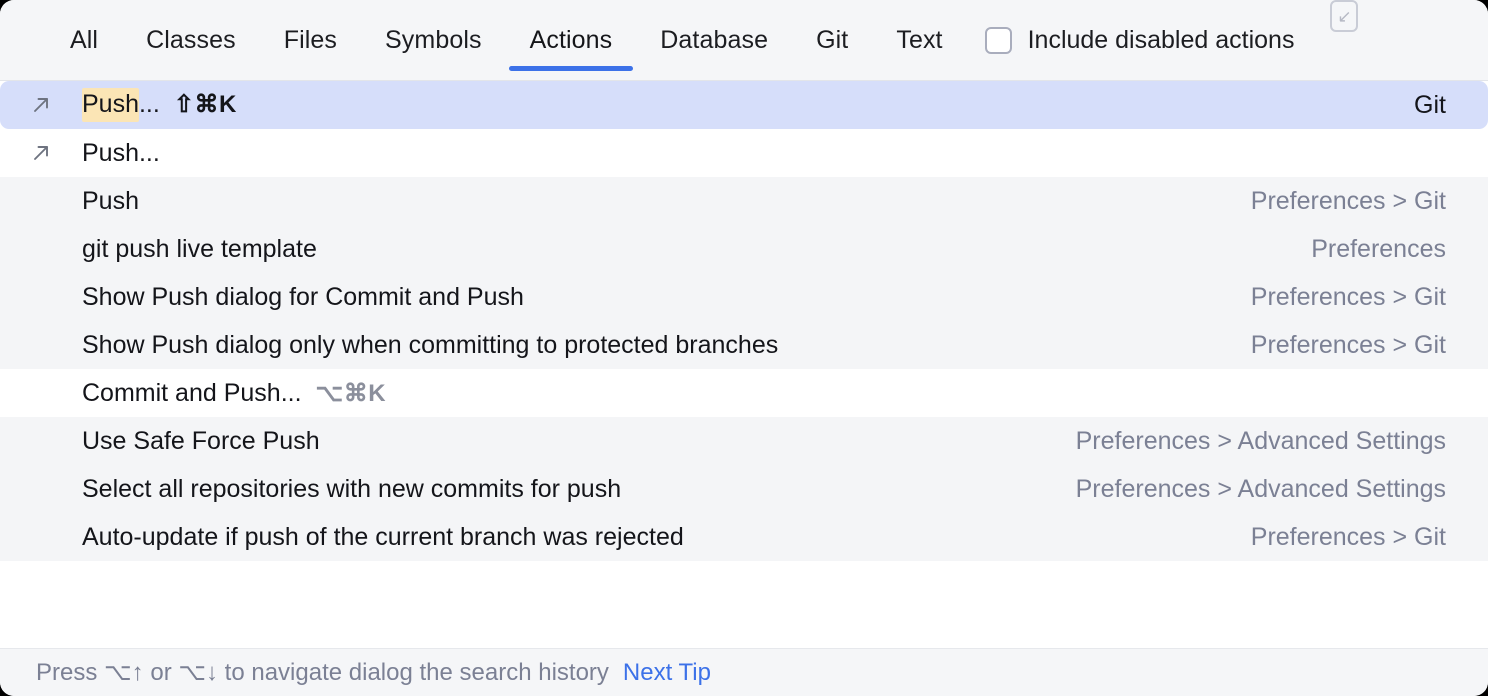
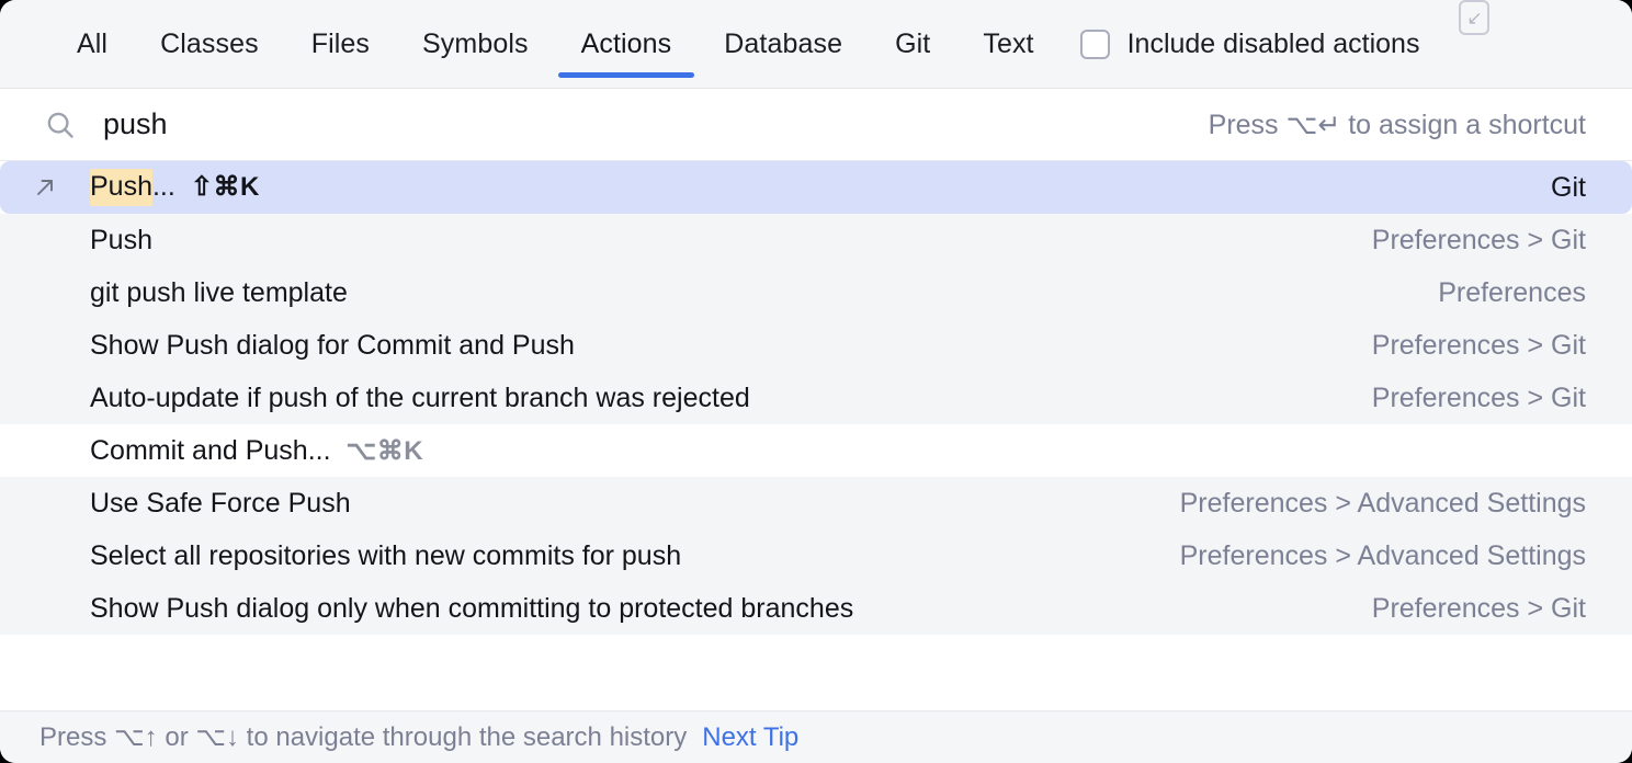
  All
  Classes
  Files
  Symbols
  Actions
  Database
  Git
  Text
  Include disabled actions
  ↙
+ push
+ Press ⌥↵ to assign a shortcut
  Push
  ...
  ⇧⌘K
  Git
- Push...
  Push
  Preferences > Git
  git push live template
  Preferences
  Show Push dialog for Commit and Push
  Preferences > Git
- Show Push dialog only when committing to protected branches
+ Auto-update if push of the current branch was rejected
  Preferences > Git
  Commit and Push...
  ⌥⌘K
  Use Safe Force Push
  Preferences > Advanced Settings
  Select all repositories with new commits for push
  Preferences > Advanced Settings
- Auto-update if push of the current branch was rejected
+ Show Push dialog only when committing to protected branches
  Preferences > Git
- Press ⌥↑ or ⌥↓ to navigate dialog the search history
+ Press ⌥↑ or ⌥↓ to navigate through the search history
  Next Tip
